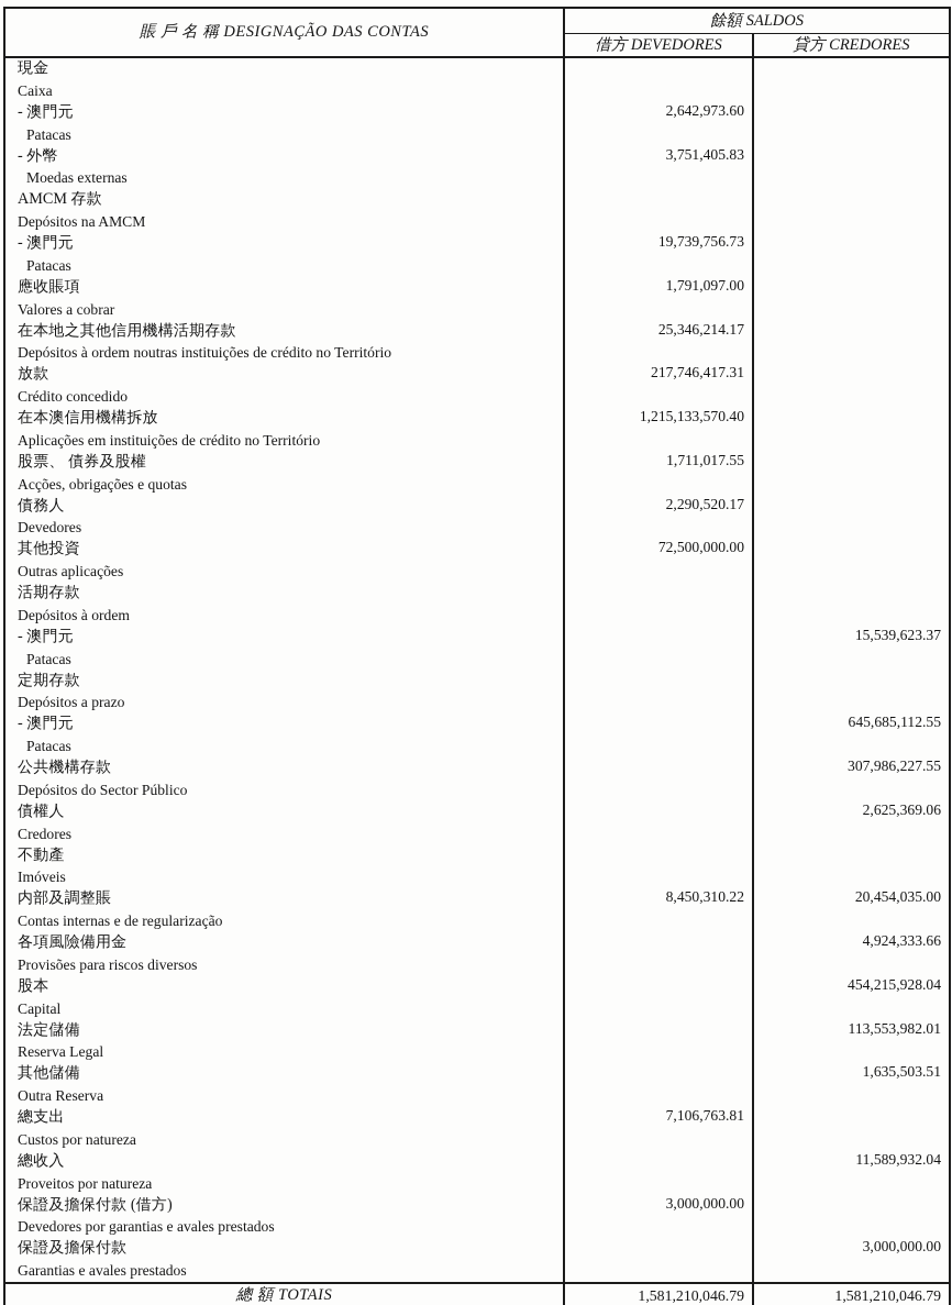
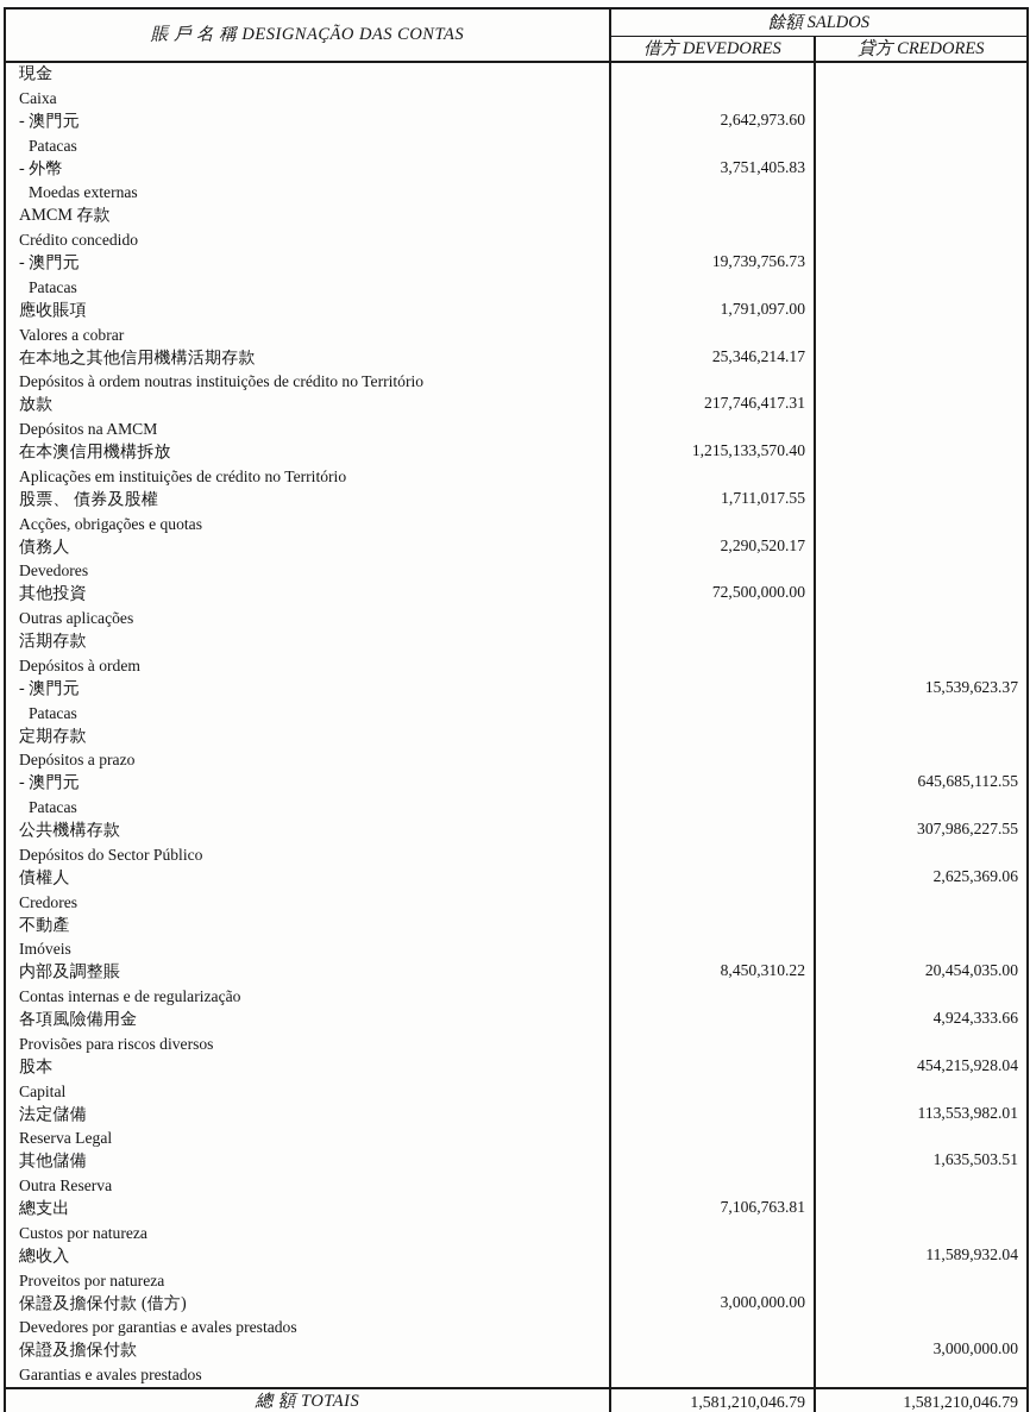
  賬 戶 名 稱 DESIGNAÇÃO DAS CONTAS	餘額 SALDOS
  借方 DEVEDORES	貸方 CREDORES
  現金Caixa
  - 澳門元Patacas	2,642,973.60
  - 外幣Moedas externas	3,751,405.83
- AMCM 存款Depósitos na AMCM
+ AMCM 存款Crédito concedido
  - 澳門元Patacas	19,739,756.73
  應收賬項Valores a cobrar	1,791,097.00
  在本地之其他信用機構活期存款Depósitos à ordem noutras instituições de crédito no Território	25,346,214.17
- 放款Crédito concedido	217,746,417.31
+ 放款Depósitos na AMCM	217,746,417.31
  在本澳信用機構拆放Aplicações em instituições de crédito no Território	1,215,133,570.40
  股票、 債券及股權Acções, obrigações e quotas	1,711,017.55
  債務人Devedores	2,290,520.17
  其他投資Outras aplicações	72,500,000.00
  活期存款Depósitos à ordem
  - 澳門元Patacas		15,539,623.37
  定期存款Depósitos a prazo
  - 澳門元Patacas		645,685,112.55
  公共機構存款Depósitos do Sector Público		307,986,227.55
  債權人Credores		2,625,369.06
  不動產Imóveis
  内部及調整賬Contas internas e de regularização	8,450,310.22	20,454,035.00
  各項風險備用金Provisões para riscos diversos		4,924,333.66
  股本Capital		454,215,928.04
  法定儲備Reserva Legal		113,553,982.01
  其他儲備Outra Reserva		1,635,503.51
  總支出Custos por natureza	7,106,763.81
  總收入Proveitos por natureza		11,589,932.04
  保證及擔保付款 (借方)Devedores por garantias e avales prestados	3,000,000.00
  保證及擔保付款Garantias e avales prestados		3,000,000.00
  總 額 TOTAIS	1,581,210,046.79	1,581,210,046.79
